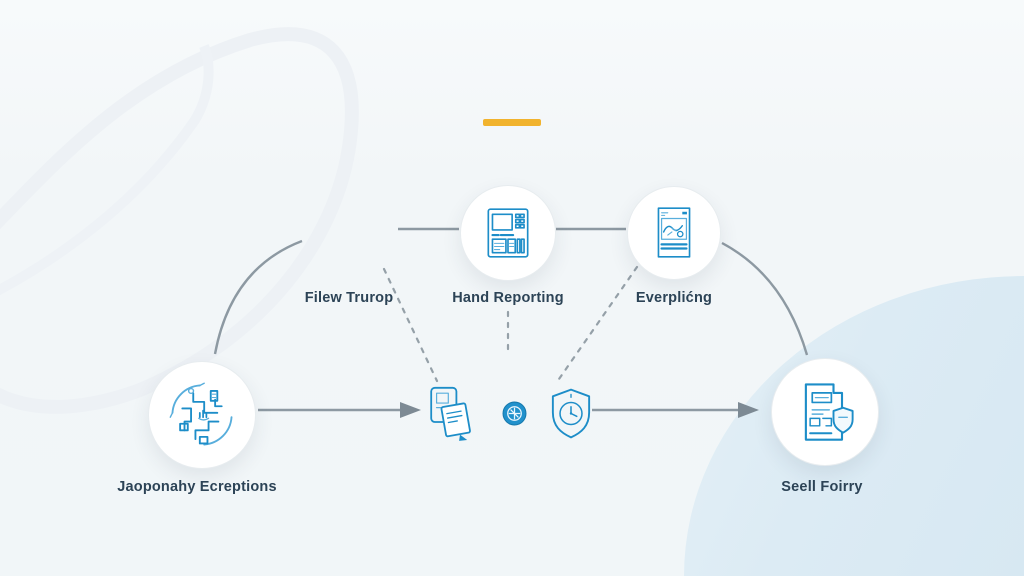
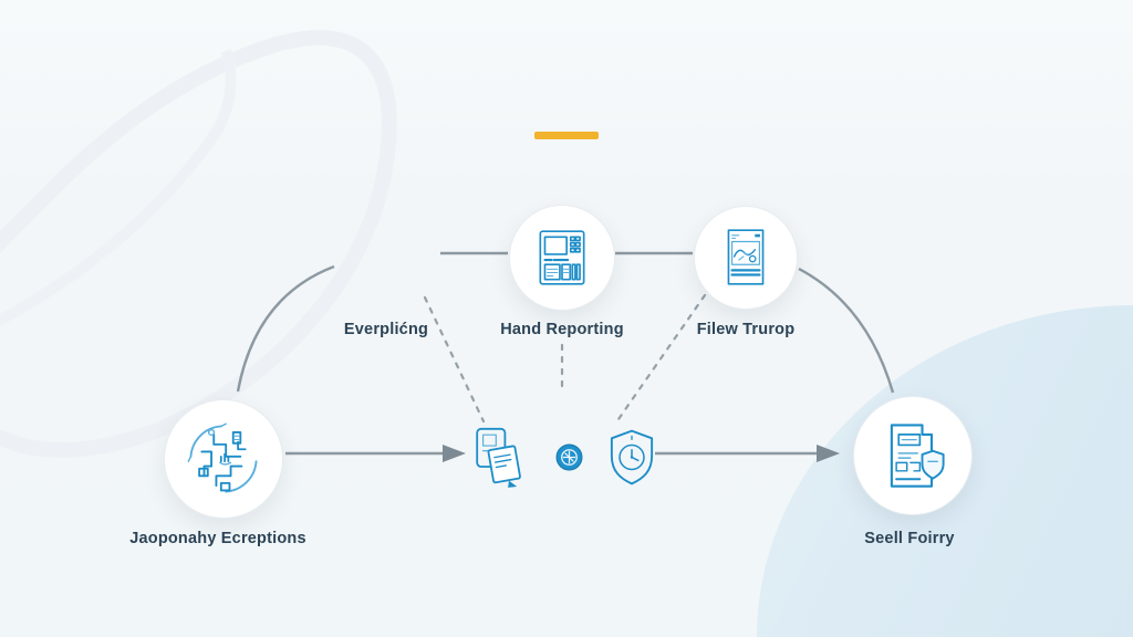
- Filew Trurop
+ Everplićng
  Hand Reporting
- Everplićng
+ Filew Trurop
  Jaoponahy Ecreptions
  Seell Foirry
